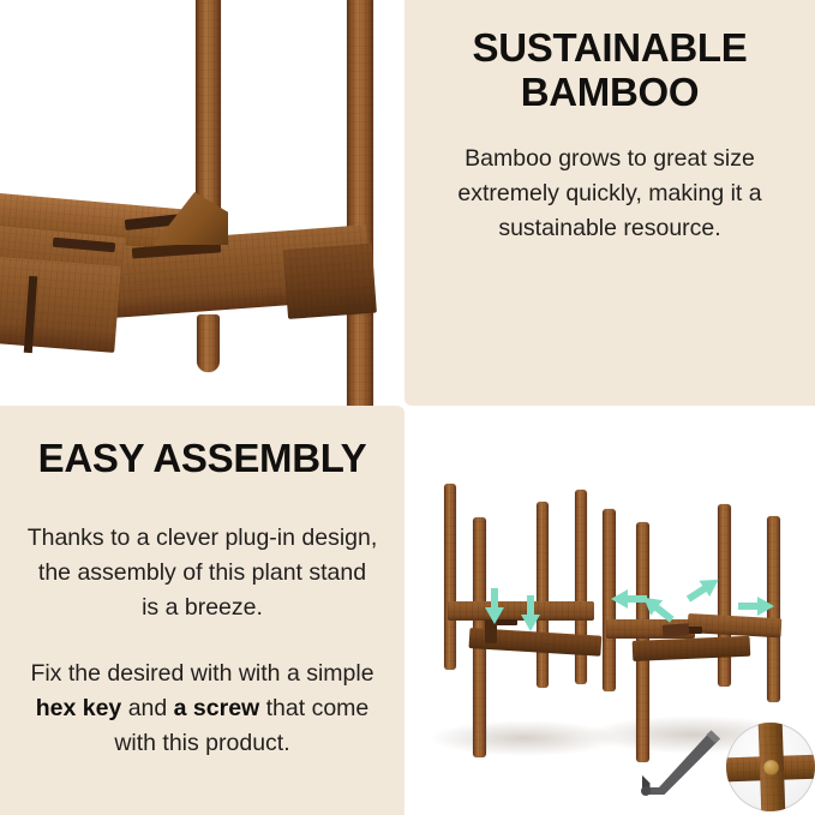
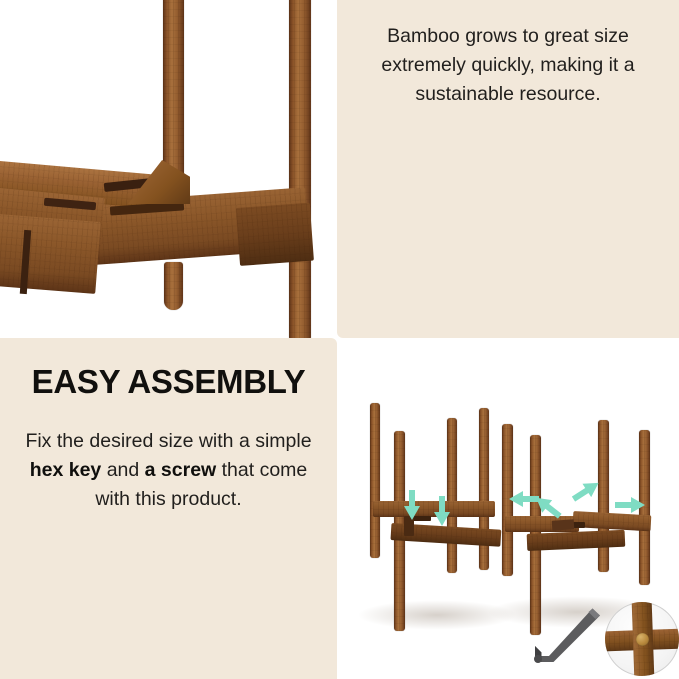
- SUSTAINABLE BAMBOO
  Bamboo grows to great size extremely quickly, making it a sustainable resource.
  EASY ASSEMBLY
- Thanks to a clever plug-in design, the assembly of this plant stand is a breeze.
- Fix the desired with with a simple hex key and a screw that come with this product.
+ Fix the desired size with a simple hex key and a screw that come with this product.
